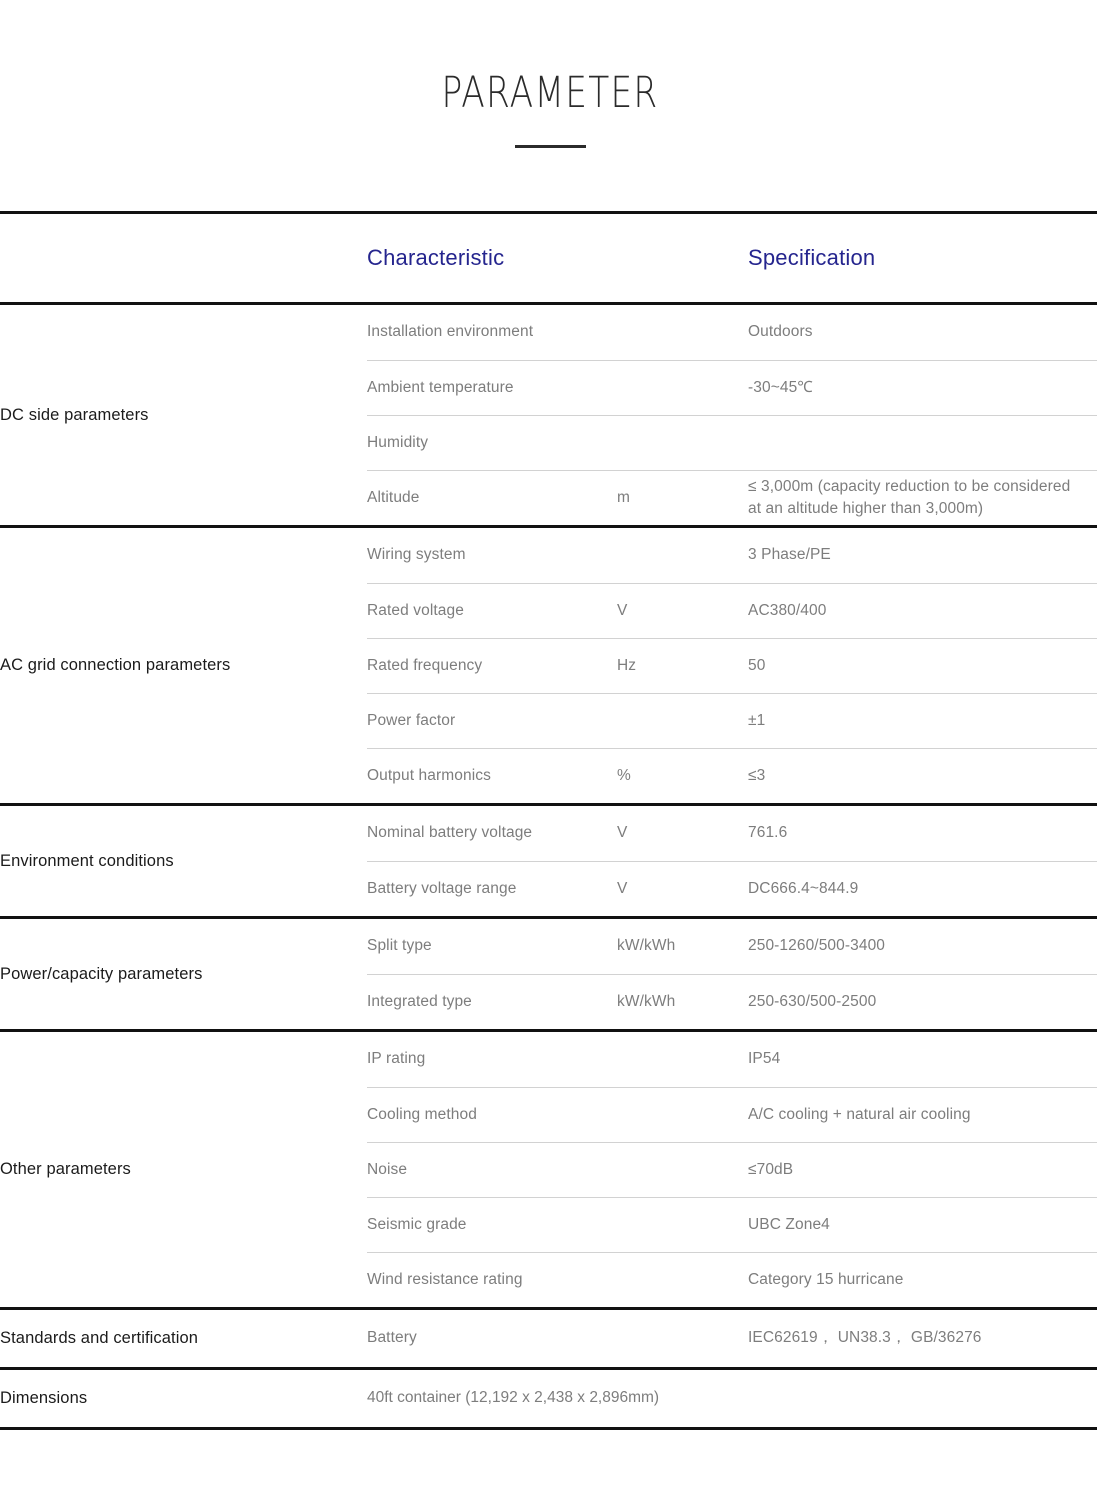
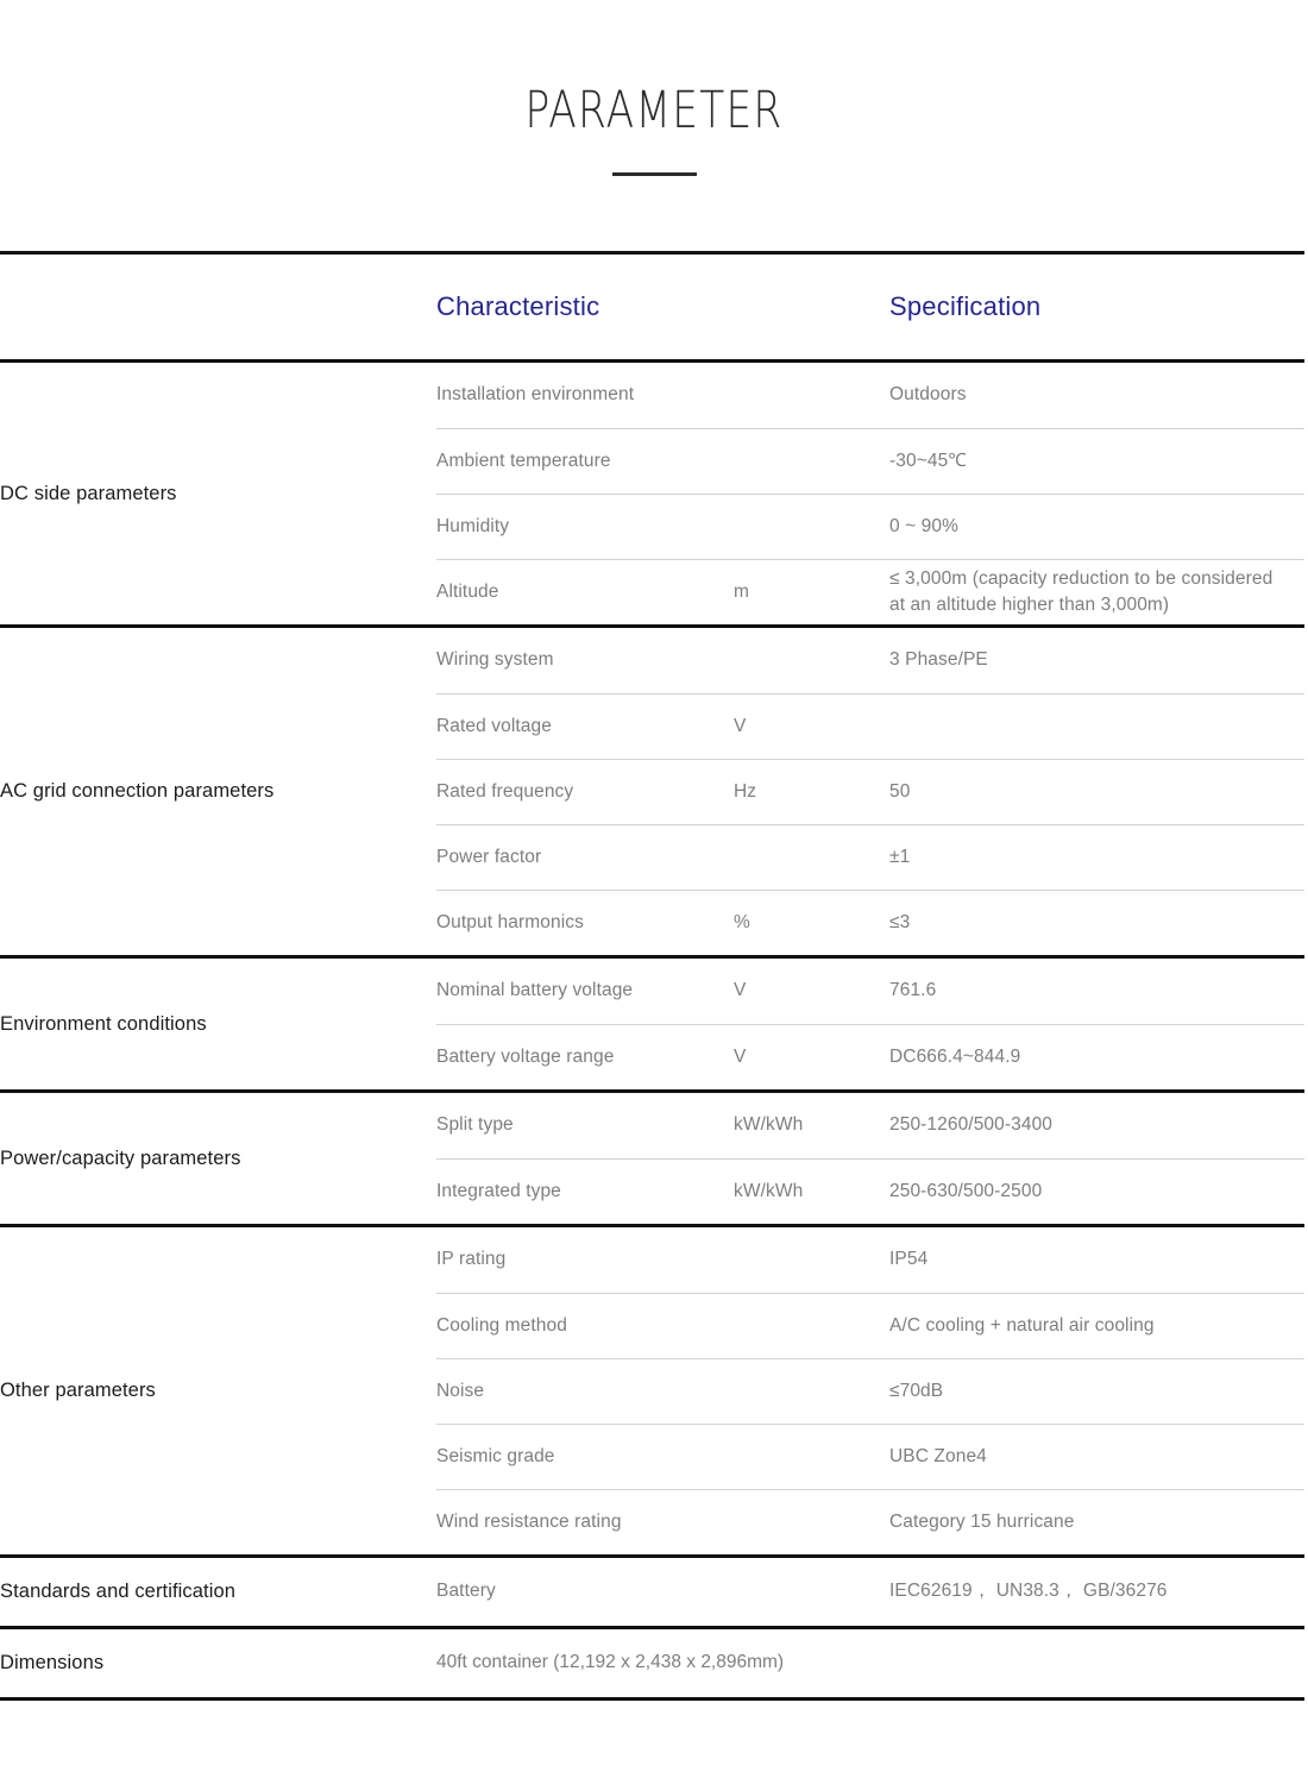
  PARAMETER
  Characteristic
  Specification
  DC side parameters
  Installation environment
  Outdoors
  Ambient temperature
  -30~45℃
  Humidity
+ 0 ~ 90%
  Altitude
  m
  ≤ 3,000m (capacity reduction to be considered at an altitude higher than 3,000m)
  AC grid connection parameters
  Wiring system
  3 Phase/PE
  Rated voltage
  V
- AC380/400
  Rated frequency
  Hz
  50
  Power factor
  ±1
  Output harmonics
  %
  ≤3
  Environment conditions
  Nominal battery voltage
  V
  761.6
  Battery voltage range
  V
  DC666.4~844.9
  Power/capacity parameters
  Split type
  kW/kWh
  250-1260/500-3400
  Integrated type
  kW/kWh
  250-630/500-2500
  Other parameters
  IP rating
  IP54
  Cooling method
  A/C cooling + natural air cooling
  Noise
  ≤70dB
  Seismic grade
  UBC Zone4
  Wind resistance rating
  Category 15 hurricane
  Standards and certification
  Battery
  IEC62619， UN38.3， GB/36276
  Dimensions
  40ft container (12,192 x 2,438 x 2,896mm)
